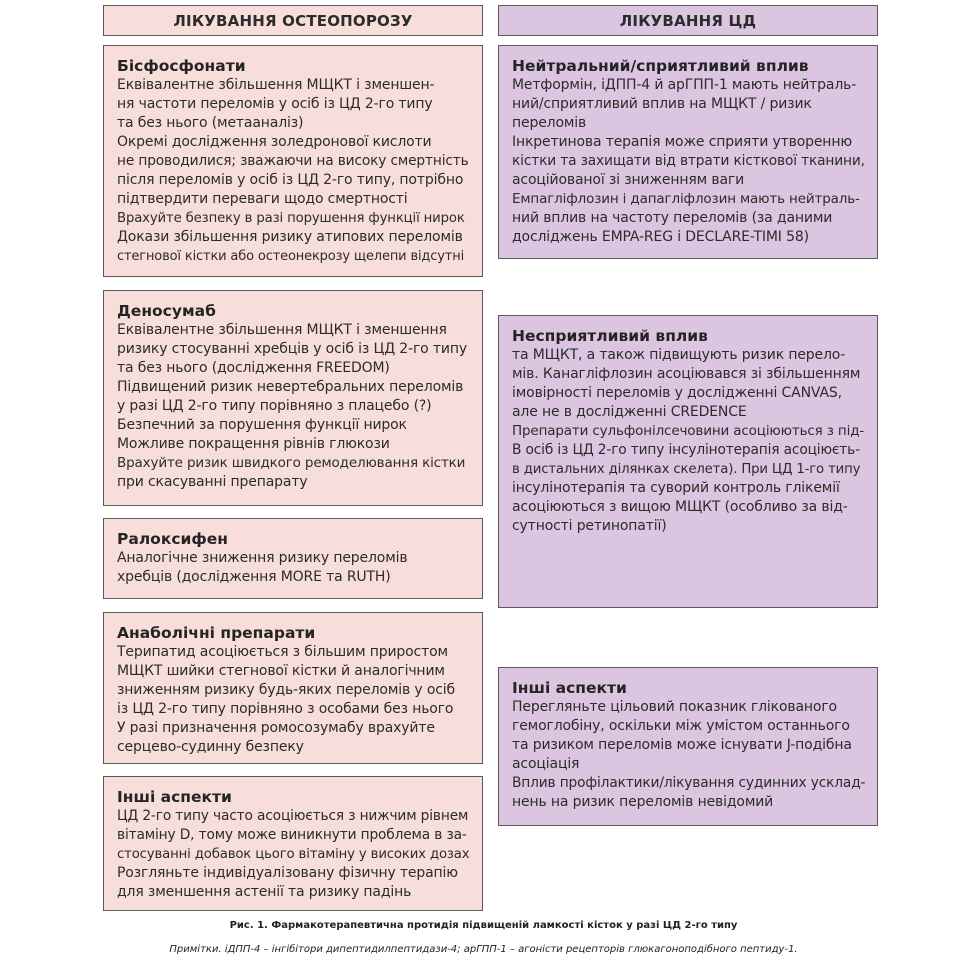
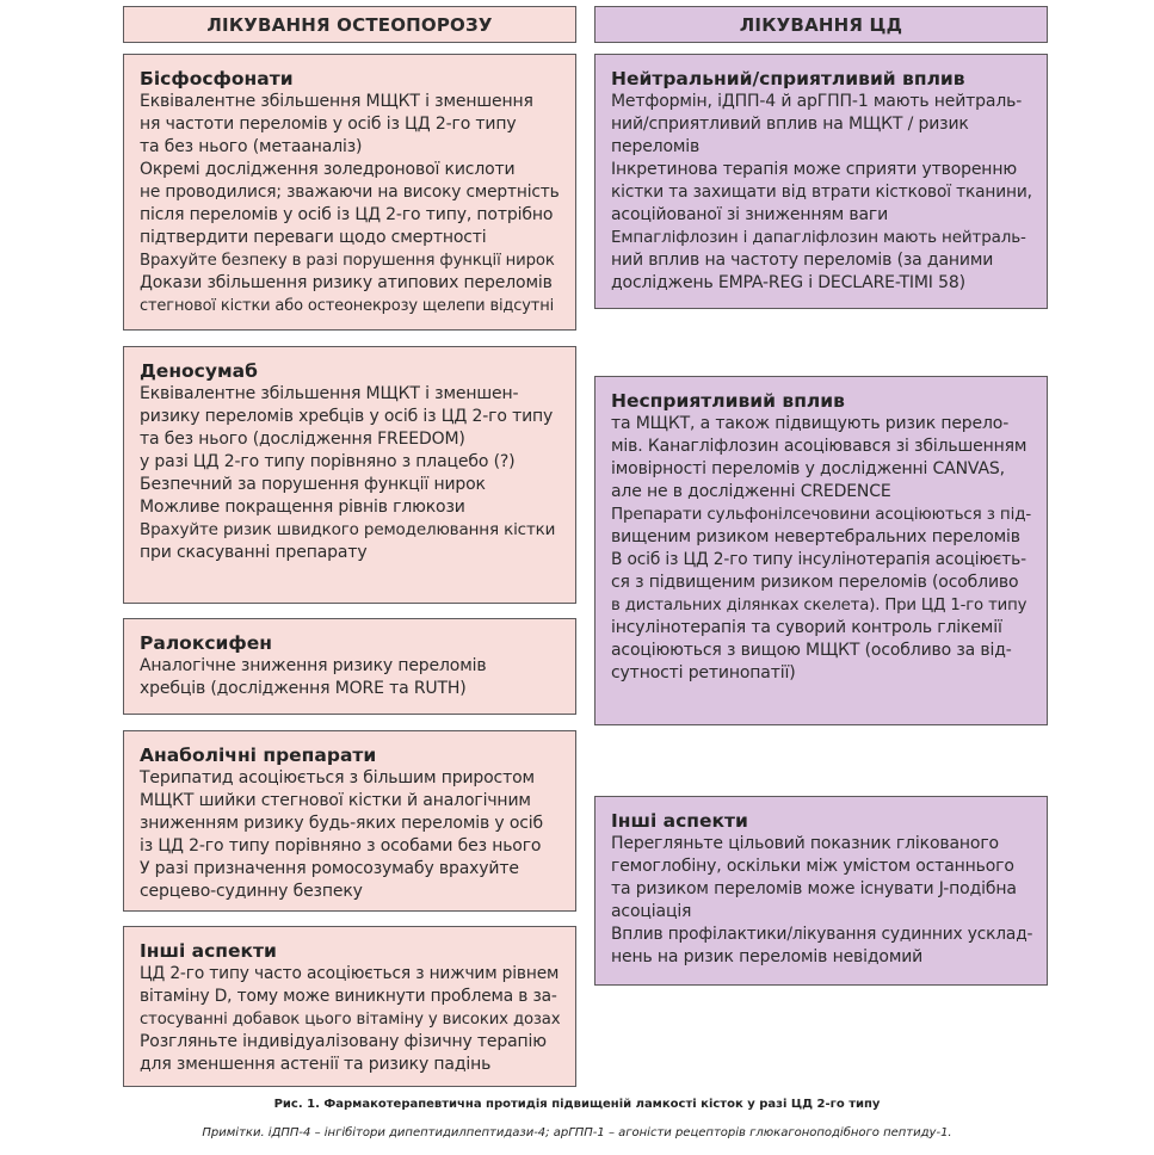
  ЛІКУВАННЯ ОСТЕОПОРОЗУ
  ЛІКУВАННЯ ЦД
  Бісфосфонати
- Еквівалентне збільшення МЩКТ і зменшен-
+ Еквівалентне збільшення МЩКТ і зменшення
  ня частоти переломів у осіб із ЦД 2-го типу
  та без нього (метааналіз)
  Окремі дослідження золедронової кислоти
  не проводилися; зважаючи на високу смертність
  після переломів у осіб із ЦД 2-го типу, потрібно
  підтвердити переваги щодо смертності
  Врахуйте безпеку в разі порушення функції нирок
  Докази збільшення ризику атипових переломів
  стегнової кістки або остеонекрозу щелепи відсутні
  Деносумаб
- Еквівалентне збільшення МЩКТ і зменшення
+ Еквівалентне збільшення МЩКТ і зменшен-
- ризику стосуванні хребців у осіб із ЦД 2-го типу
+ ризику переломів хребців у осіб із ЦД 2-го типу
  та без нього (дослідження FREEDOM)
- Підвищений ризик невертебральних переломів
  у разі ЦД 2-го типу порівняно з плацебо (?)
  Безпечний за порушення функції нирок
  Можливе покращення рівнів глюкози
  Врахуйте ризик швидкого ремоделювання кістки
  при скасуванні препарату
  Ралоксифен
  Аналогічне зниження ризику переломів
  хребців (дослідження MORE та RUTH)
  Анаболічні препарати
  Терипатид асоціюється з більшим приростом
  МЩКТ шийки стегнової кістки й аналогічним
  зниженням ризику будь-яких переломів у осіб
  із ЦД 2-го типу порівняно з особами без нього
  У разі призначення ромосозумабу врахуйте
  серцево-судинну безпеку
  Інші аспекти
  ЦД 2-го типу часто асоціюється з нижчим рівнем
  вітаміну D, тому може виникнути проблема в за-
  стосуванні добавок цього вітаміну у високих дозах
  Розгляньте індивідуалізовану фізичну терапію
  для зменшення астенії та ризику падінь
  Нейтральний/сприятливий вплив
  Метформін, іДПП-4 й арГПП-1 мають нейтраль-
  ний/сприятливий вплив на МЩКТ / ризик
  переломів
  Інкретинова терапія може сприяти утворенню
  кістки та захищати від втрати кісткової тканини,
  асоційованої зі зниженням ваги
  Емпагліфлозин і дапагліфлозин мають нейтраль-
  ний вплив на частоту переломів (за даними
  досліджень EMPA-REG і DECLARE-TIMI 58)
  Несприятливий вплив
  та МЩКТ, а також підвищують ризик перело-
  мів. Канагліфлозин асоціювався зі збільшенням
  імовірності переломів у дослідженні CANVAS,
  але не в дослідженні CREDENCE
  Препарати сульфонілсечовини асоціюються з під-
+ вищеним ризиком невертебральних переломів
  В осіб із ЦД 2-го типу інсулінотерапія асоціюєть-
+ ся з підвищеним ризиком переломів (особливо
  в дистальних ділянках скелета). При ЦД 1-го типу
  інсулінотерапія та суворий контроль глікемії
  асоціюються з вищою МЩКТ (особливо за від-
  сутності ретинопатії)
  Інші аспекти
  Перегляньте цільовий показник глікованого
  гемоглобіну, оскільки між умістом останнього
  та ризиком переломів може існувати J-подібна
  асоціація
  Вплив профілактики/лікування судинних усклад-
  нень на ризик переломів невідомий
  Рис. 1. Фармакотерапевтична протидія підвищеній ламкості кісток у разі ЦД 2-го типу
  Примітки. іДПП-4 – інгібітори дипептидилпептидази-4; арГПП-1 – агоністи рецепторів глюкагоноподібного пептиду-1.
